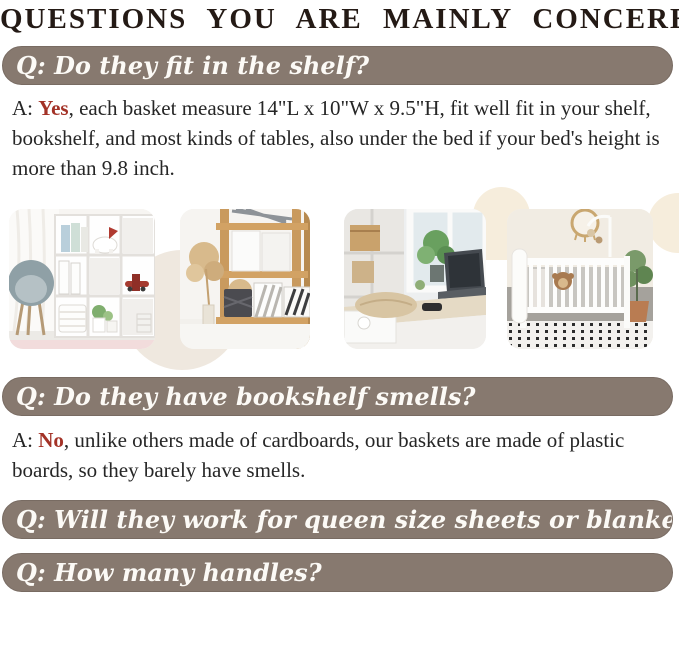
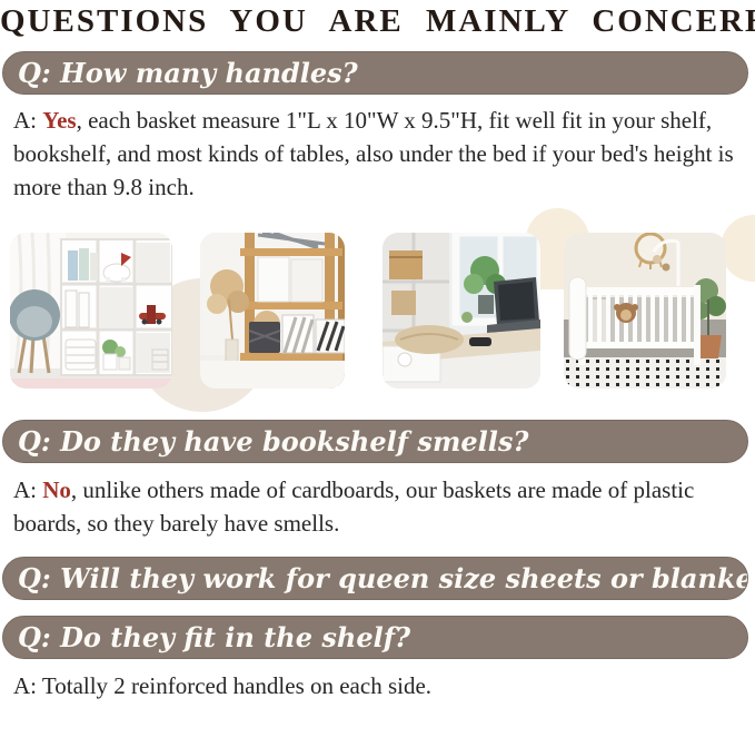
  QUESTIONS YOU ARE MAINLY CONCER
- Q: Do they fit in the shelf?
+ Q: How many handles?
- A: Yes, each basket measure 14"L x 10"W x 9.5"H, fit well fit in your shelf, bookshelf, and most kinds of tables, also under the bed if your bed's height is more than 9.8 inch.
+ A: Yes, each basket measure 1"L x 10"W x 9.5"H, fit well fit in your shelf, bookshelf, and most kinds of tables, also under the bed if your bed's height is more than 9.8 inch.
  Q: Do they have bookshelf smells?
  A: No, unlike others made of cardboards, our baskets are made of plastic boards, so they barely have smells.
  Q: Will they work for queen size sheets or blanke
- Q: How many handles?
+ Q: Do they fit in the shelf?
+ A: Totally 2 reinforced handles on each side.
